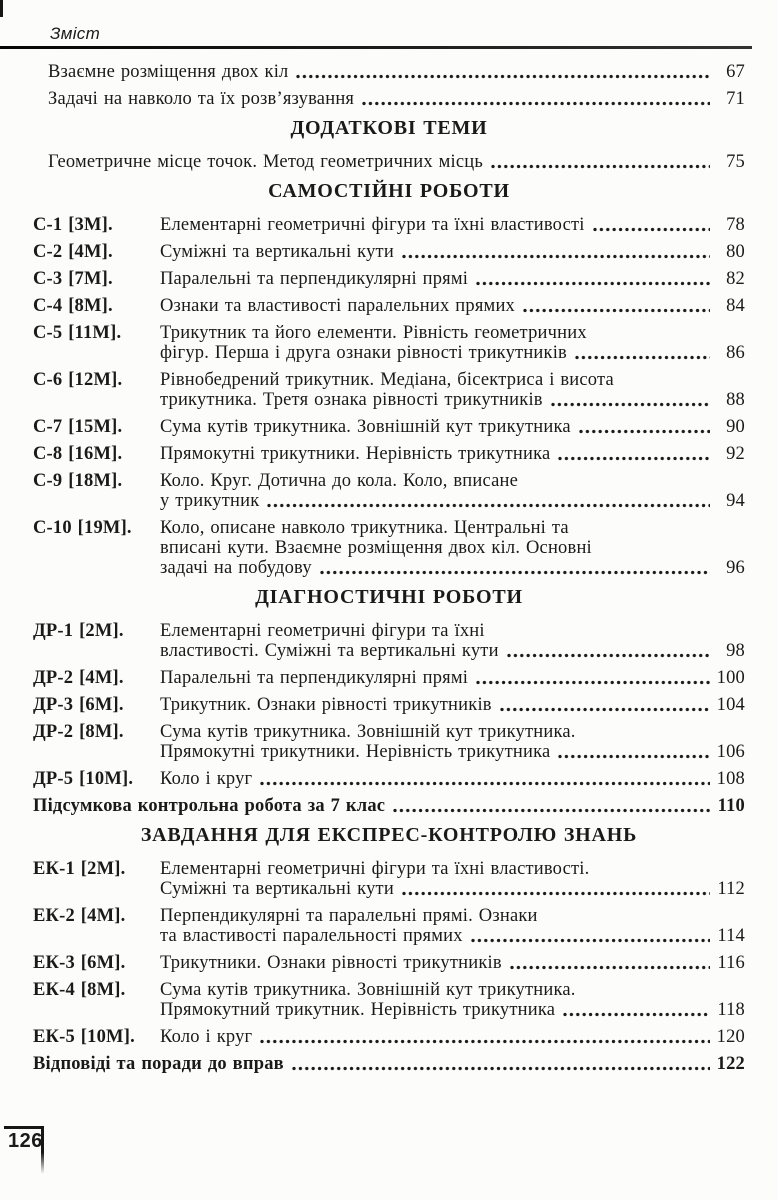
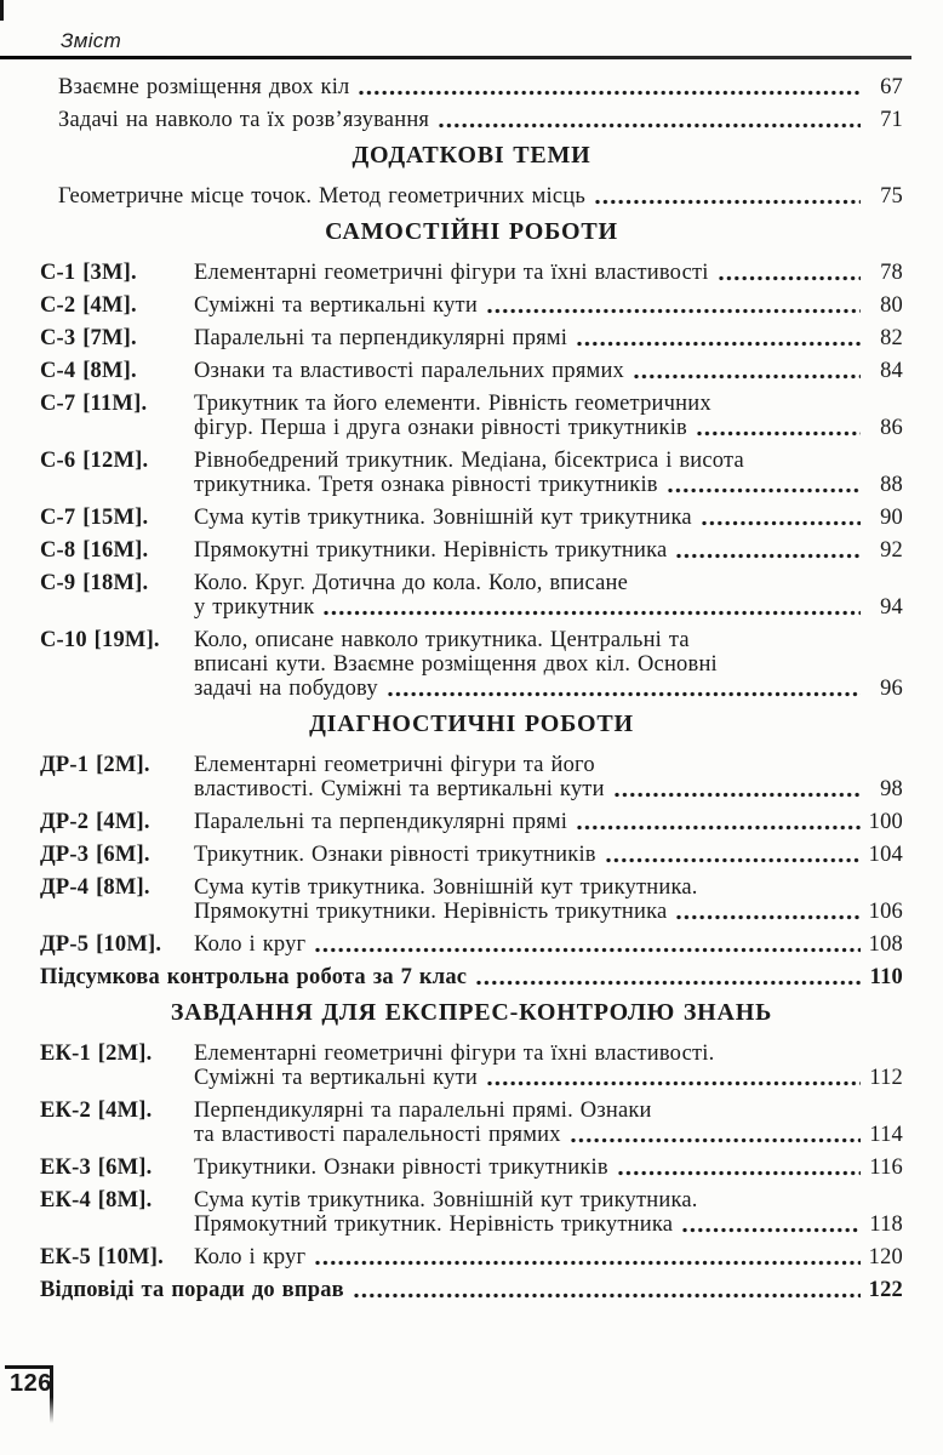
  Зміст
  Взаємне розміщення двох кіл
  67
  Задачі на навколо та їх розв’язування
  71
  ДОДАТКОВІ ТЕМИ
  Геометричне місце точок. Метод геометричних місць
  75
  САМОСТІЙНІ РОБОТИ
  С-1 [3М].
  Елементарні геометричні фігури та їхні властивості
  78
  С-2 [4М].
  Суміжні та вертикальні кути
  80
  С-3 [7М].
  Паралельні та перпендикулярні прямі
  82
  С-4 [8М].
  Ознаки та властивості паралельних прямих
  84
- С-5 [11М].
+ С-7 [11М].
  Трикутник та його елементи. Рівність геометричних
  фігур. Перша і друга ознаки рівності трикутників
  86
  С-6 [12М].
  Рівнобедрений трикутник. Медіана, бісектриса і висота
  трикутника. Третя ознака рівності трикутників
  88
  С-7 [15М].
  Сума кутів трикутника. Зовнішній кут трикутника
  90
  С-8 [16М].
  Прямокутні трикутники. Нерівність трикутника
  92
  С-9 [18М].
  Коло. Круг. Дотична до кола. Коло, вписане
  у трикутник
  94
  С-10 [19М].
  Коло, описане навколо трикутника. Центральні та
  вписані кути. Взаємне розміщення двох кіл. Основні
  задачі на побудову
  96
  ДІАГНОСТИЧНІ РОБОТИ
  ДР-1 [2М].
- Елементарні геометричні фігури та їхні
+ Елементарні геометричні фігури та його
  властивості. Суміжні та вертикальні кути
  98
  ДР-2 [4М].
  Паралельні та перпендикулярні прямі
  100
  ДР-3 [6М].
  Трикутник. Ознаки рівності трикутників
  104
- ДР-2 [8М].
+ ДР-4 [8М].
  Сума кутів трикутника. Зовнішній кут трикутника.
  Прямокутні трикутники. Нерівність трикутника
  106
  ДР-5 [10М].
  Коло і круг
  108
  Підсумкова контрольна робота за 7 клас
  110
  ЗАВДАННЯ ДЛЯ ЕКСПРЕС-КОНТРОЛЮ ЗНАНЬ
  ЕК-1 [2М].
  Елементарні геометричні фігури та їхні властивості.
  Суміжні та вертикальні кути
  112
  ЕК-2 [4М].
  Перпендикулярні та паралельні прямі. Ознаки
  та властивості паралельності прямих
  114
  ЕК-3 [6М].
  Трикутники. Ознаки рівності трикутників
  116
  ЕК-4 [8М].
  Сума кутів трикутника. Зовнішній кут трикутника.
  Прямокутний трикутник. Нерівність трикутника
  118
  ЕК-5 [10М].
  Коло і круг
  120
  Відповіді та поради до вправ
  122
  126
